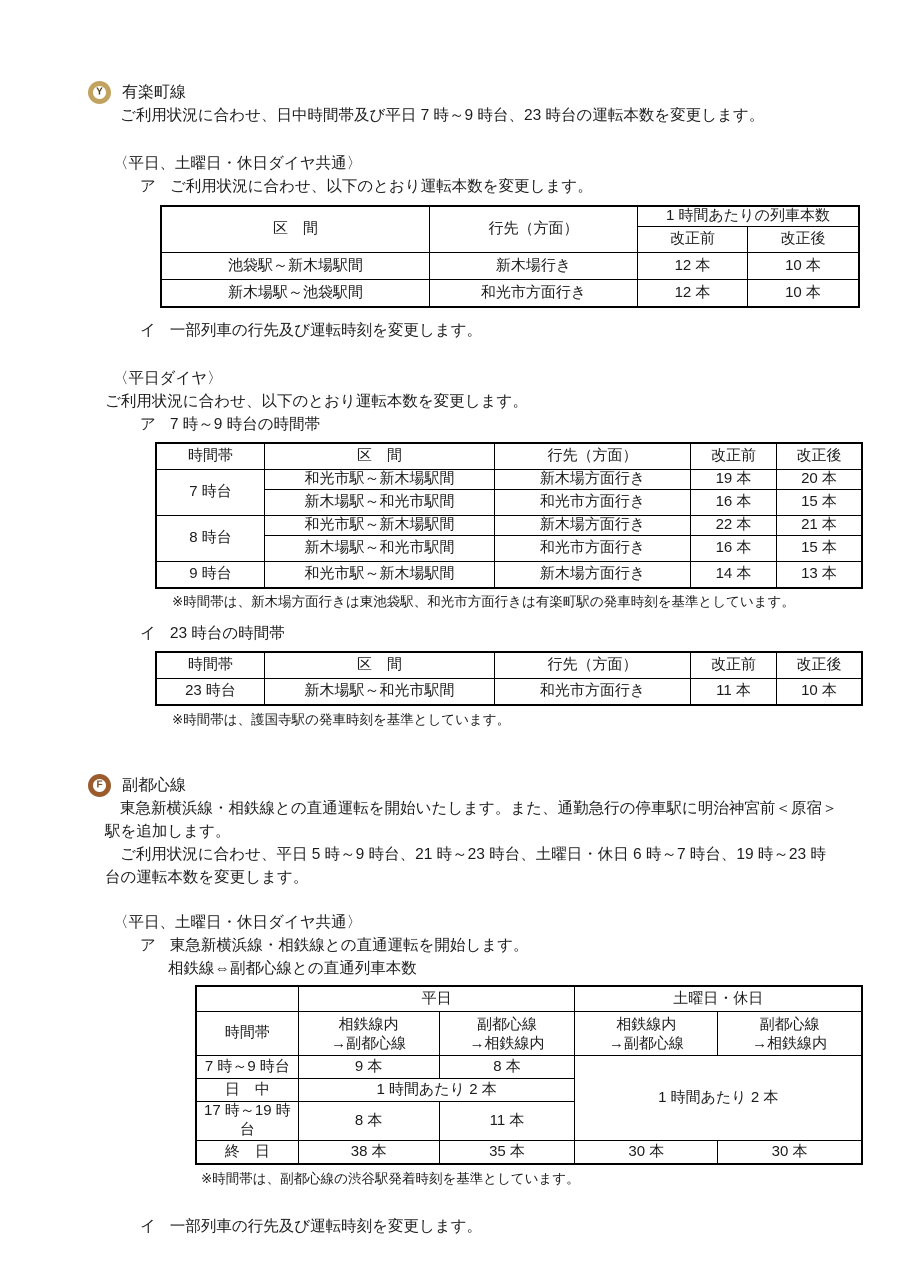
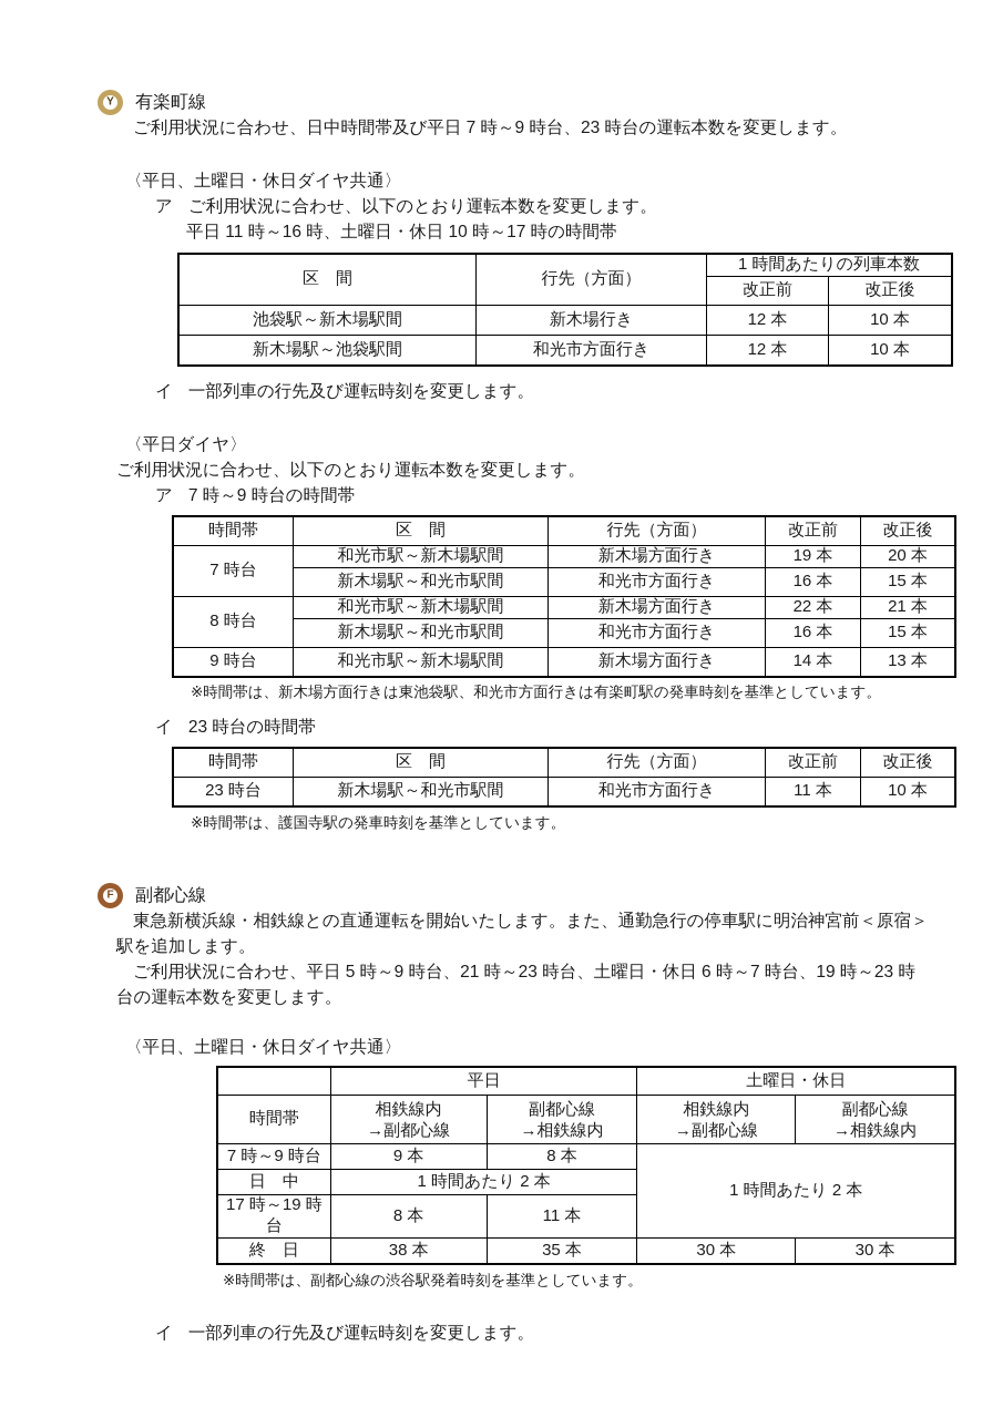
  Y
  有楽町線
  ご利用状況に合わせ、日中時間帯及び平日 7 時～9 時台、23 時台の運転本数を変更します。
  〈平日、土曜日・休日ダイヤ共通〉
  ア ご利用状況に合わせ、以下のとおり運転本数を変更します。
+ 平日 11 時～16 時、土曜日・休日 10 時～17 時の時間帯
  区 間	行先（方面）	1 時間あたりの列車本数
  改正前	改正後
  池袋駅～新木場駅間	新木場行き	12 本	10 本
  新木場駅～池袋駅間	和光市方面行き	12 本	10 本
  イ 一部列車の行先及び運転時刻を変更します。
  〈平日ダイヤ〉
  ご利用状況に合わせ、以下のとおり運転本数を変更します。
  ア 7 時～9 時台の時間帯
  時間帯	区 間	行先（方面）	改正前	改正後
  7 時台	和光市駅～新木場駅間	新木場方面行き	19 本	20 本
  新木場駅～和光市駅間	和光市方面行き	16 本	15 本
  8 時台	和光市駅～新木場駅間	新木場方面行き	22 本	21 本
  新木場駅～和光市駅間	和光市方面行き	16 本	15 本
  9 時台	和光市駅～新木場駅間	新木場方面行き	14 本	13 本
  ※時間帯は、新木場方面行きは東池袋駅、和光市方面行きは有楽町駅の発車時刻を基準としています。
  イ 23 時台の時間帯
  時間帯	区 間	行先（方面）	改正前	改正後
  23 時台	新木場駅～和光市駅間	和光市方面行き	11 本	10 本
  ※時間帯は、護国寺駅の発車時刻を基準としています。
  F
  副都心線
  東急新横浜線・相鉄線との直通運転を開始いたします。また、通勤急行の停車駅に明治神宮前＜原宿＞
  駅を追加します。
  ご利用状況に合わせ、平日 5 時～9 時台、21 時～23 時台、土曜日・休日 6 時～7 時台、19 時～23 時
  台の運転本数を変更します。
  〈平日、土曜日・休日ダイヤ共通〉
- ア 東急新横浜線・相鉄線との直通運転を開始します。
- 相鉄線⇔副都心線との直通列車本数
  	平日	土曜日・休日
  時間帯	相鉄線内 →副都心線	副都心線 →相鉄線内	相鉄線内 →副都心線	副都心線 →相鉄線内
  7 時～9 時台	9 本	8 本	1 時間あたり 2 本
  日 中	1 時間あたり 2 本
  17 時～19 時台	8 本	11 本
  終 日	38 本	35 本	30 本	30 本
  ※時間帯は、副都心線の渋谷駅発着時刻を基準としています。
  イ 一部列車の行先及び運転時刻を変更します。
